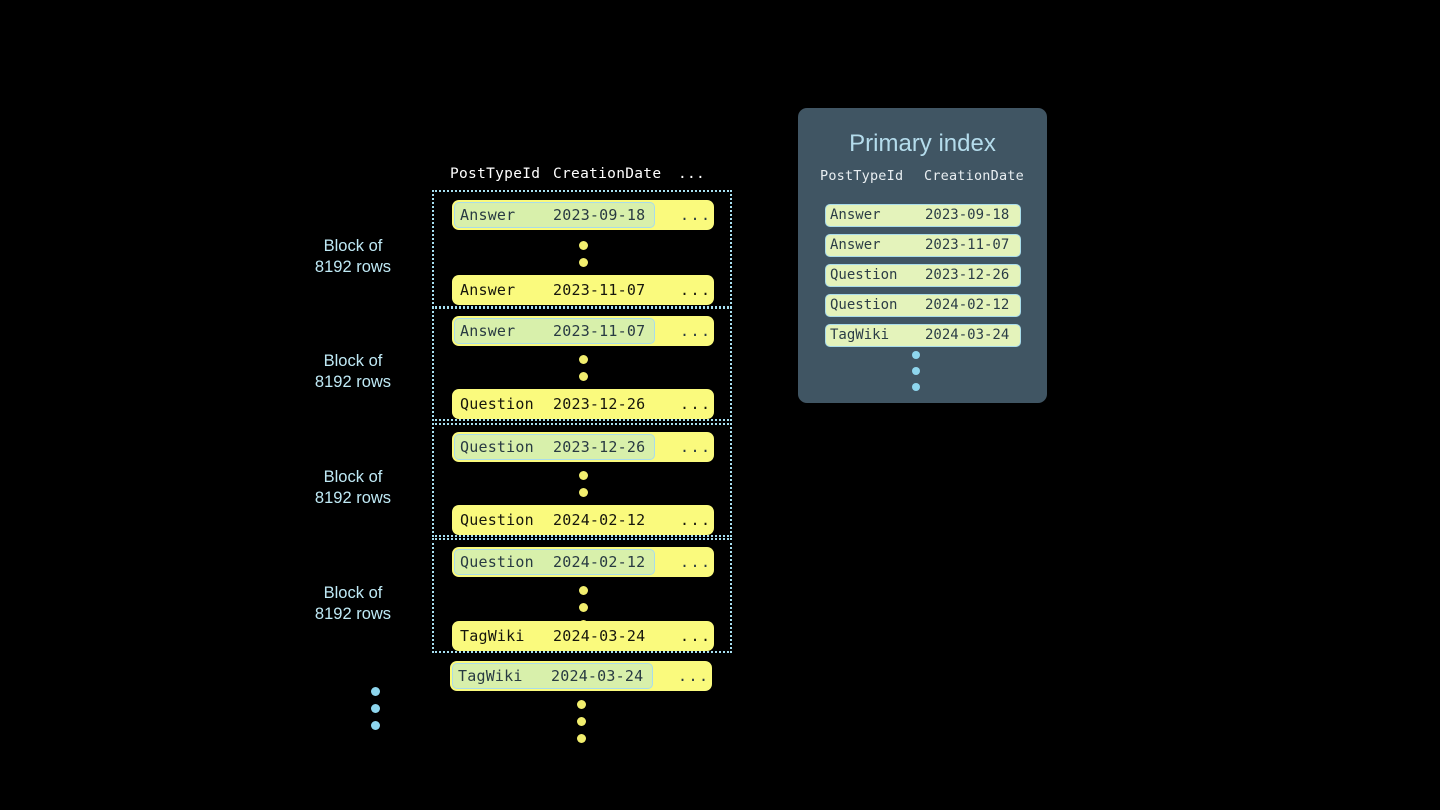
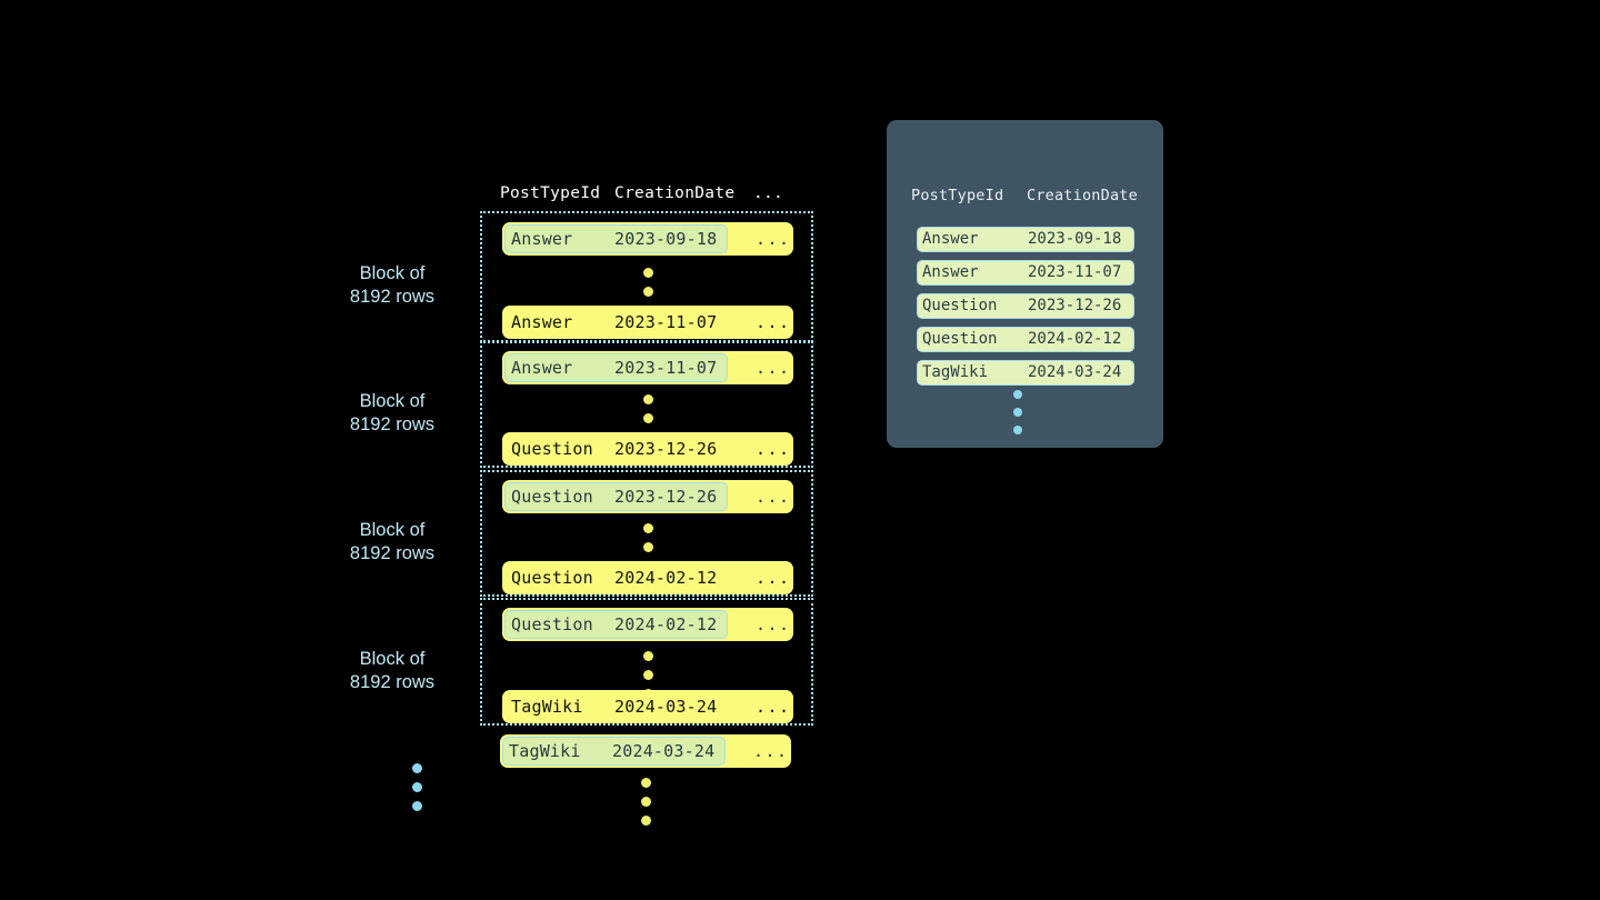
  PostTypeId
  CreationDate
  ...
  Block of
  8192 rows
  Answer
  2023-09-18
  ...
  Answer
  2023-11-07
  ...
  Block of
  8192 rows
  Answer
  2023-11-07
  ...
  Question
  2023-12-26
  ...
  Block of
  8192 rows
  Question
  2023-12-26
  ...
  Question
  2024-02-12
  ...
  Block of
  8192 rows
  Question
  2024-02-12
  ...
  TagWiki
  2024-03-24
  ...
  TagWiki
  2024-03-24
  ...
- Primary index
  PostTypeId
  CreationDate
  Answer
  2023-09-18
  Answer
  2023-11-07
  Question
  2023-12-26
  Question
  2024-02-12
  TagWiki
  2024-03-24
